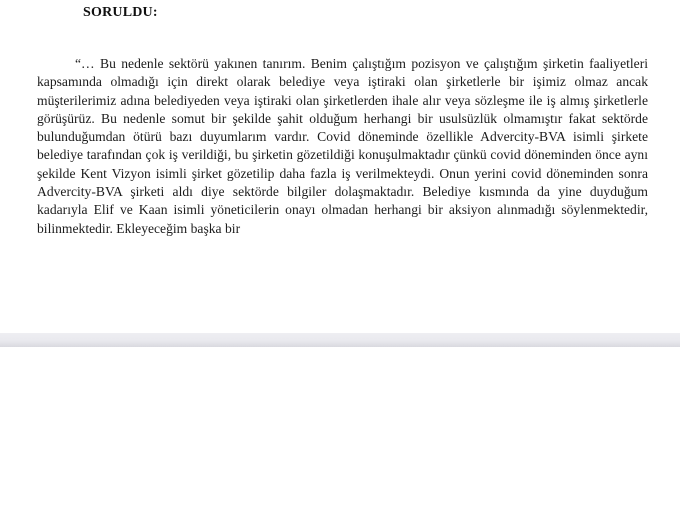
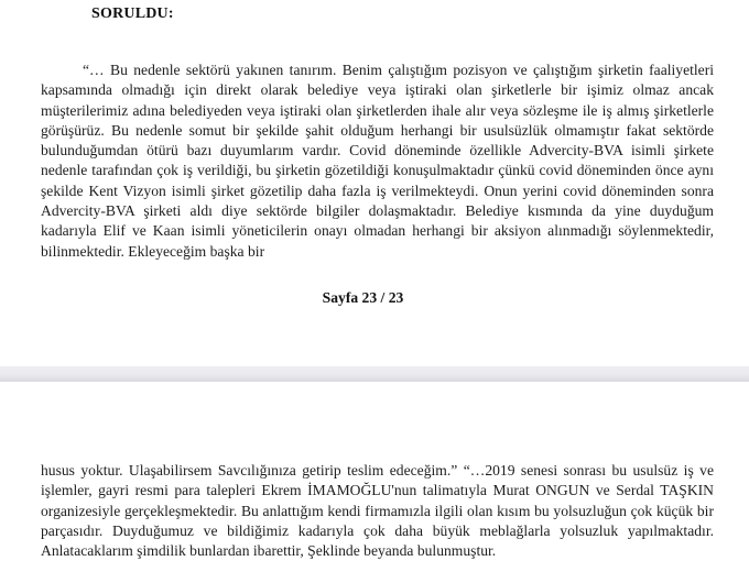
  SORULDU:
- “… Bu nedenle sektörü yakınen tanırım. Benim çalıştığım pozisyon ve çalıştığım şirketin faaliyetleri kapsamında olmadığı için direkt olarak belediye veya iştiraki olan şirketlerle bir işimiz olmaz ancak müşterilerimiz adına belediyeden veya iştiraki olan şirketlerden ihale alır veya sözleşme ile iş almış şirketlerle görüşürüz. Bu nedenle somut bir şekilde şahit olduğum herhangi bir usulsüzlük olmamıştır fakat sektörde bulunduğumdan ötürü bazı duyumlarım vardır. Covid döneminde özellikle Advercity-BVA isimli şirkete belediye tarafından çok iş verildiği, bu şirketin gözetildiği konuşulmaktadır çünkü covid döneminden önce aynı şekilde Kent Vizyon isimli şirket gözetilip daha fazla iş verilmekteydi. Onun yerini covid döneminden sonra Advercity-BVA şirketi aldı diye sektörde bilgiler dolaşmaktadır. Belediye kısmında da yine duyduğum kadarıyla Elif ve Kaan isimli yöneticilerin onayı olmadan herhangi bir aksiyon alınmadığı söylenmektedir, bilinmektedir. Ekleyeceğim başka bir
+ “… Bu nedenle sektörü yakınen tanırım. Benim çalıştığım pozisyon ve çalıştığım şirketin faaliyetleri kapsamında olmadığı için direkt olarak belediye veya iştiraki olan şirketlerle bir işimiz olmaz ancak müşterilerimiz adına belediyeden veya iştiraki olan şirketlerden ihale alır veya sözleşme ile iş almış şirketlerle görüşürüz. Bu nedenle somut bir şekilde şahit olduğum herhangi bir usulsüzlük olmamıştır fakat sektörde bulunduğumdan ötürü bazı duyumlarım vardır. Covid döneminde özellikle Advercity-BVA isimli şirkete nedenle tarafından çok iş verildiği, bu şirketin gözetildiği konuşulmaktadır çünkü covid döneminden önce aynı şekilde Kent Vizyon isimli şirket gözetilip daha fazla iş verilmekteydi. Onun yerini covid döneminden sonra Advercity-BVA şirketi aldı diye sektörde bilgiler dolaşmaktadır. Belediye kısmında da yine duyduğum kadarıyla Elif ve Kaan isimli yöneticilerin onayı olmadan herhangi bir aksiyon alınmadığı söylenmektedir, bilinmektedir. Ekleyeceğim başka bir
+ Sayfa 23 / 23
+ husus yoktur. Ulaşabilirsem Savcılığınıza getirip teslim edeceğim.” “…2019 senesi sonrası bu usulsüz iş ve işlemler, gayri resmi para talepleri Ekrem İMAMOĞLU'nun talimatıyla Murat ONGUN ve Serdal TAŞKIN organizesiyle gerçekleşmektedir. Bu anlattığım kendi firmamızla ilgili olan kısım bu yolsuzluğun çok küçük bir parçasıdır. Duyduğumuz ve bildiğimiz kadarıyla çok daha büyük meblağlarla yolsuzluk yapılmaktadır. Anlatacaklarım şimdilik bunlardan ibarettir, Şeklinde beyanda bulunmuştur.
